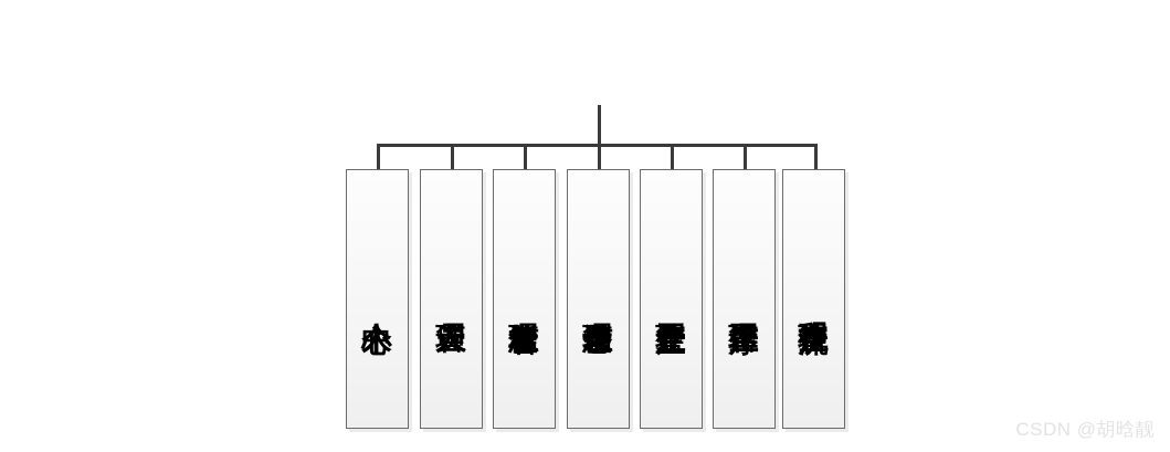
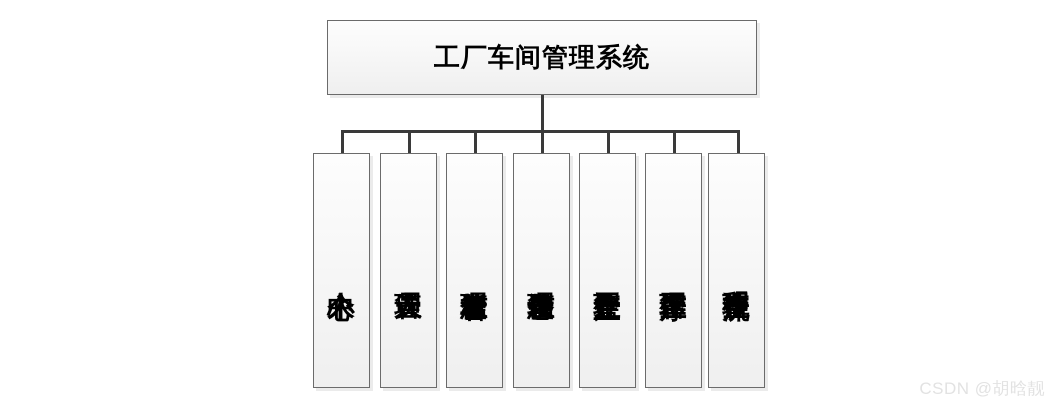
+ 工厂车间管理系统
  CSDN @胡晗靓
